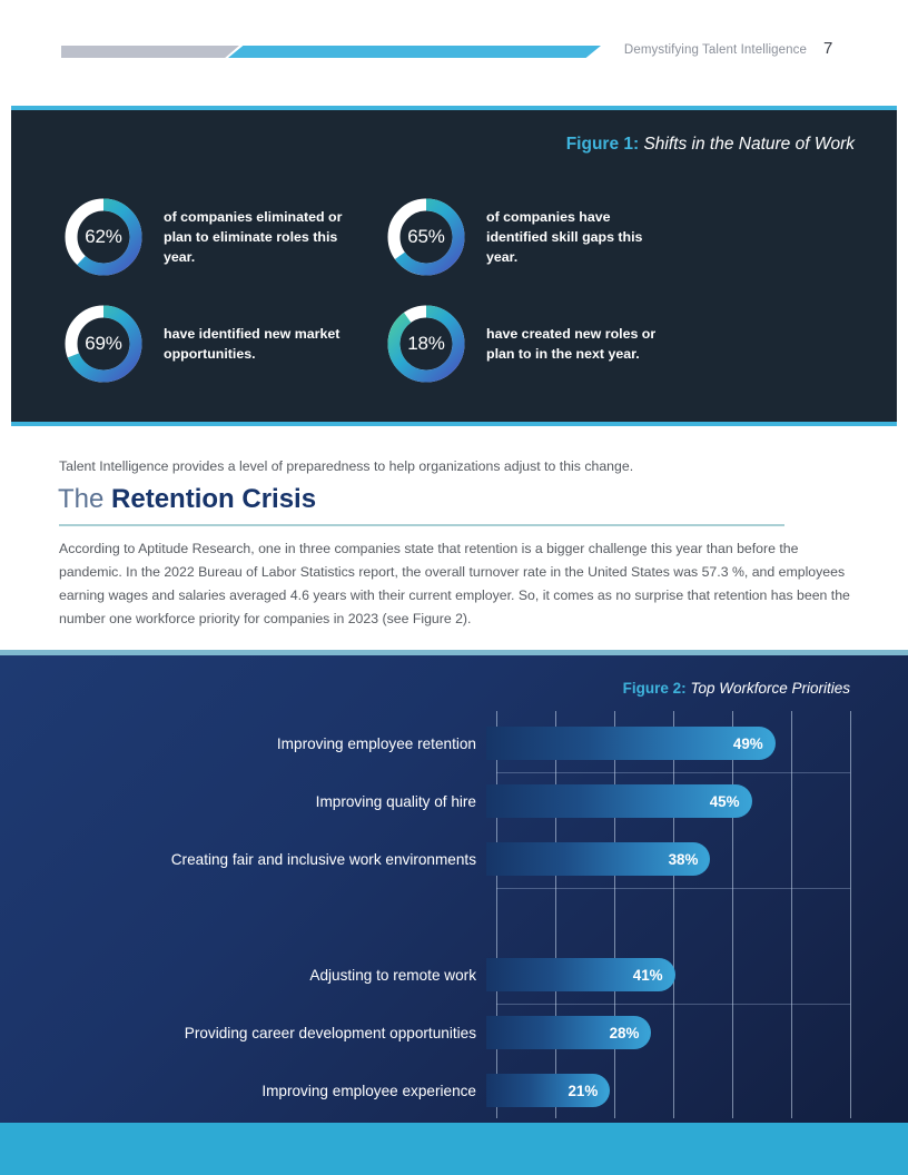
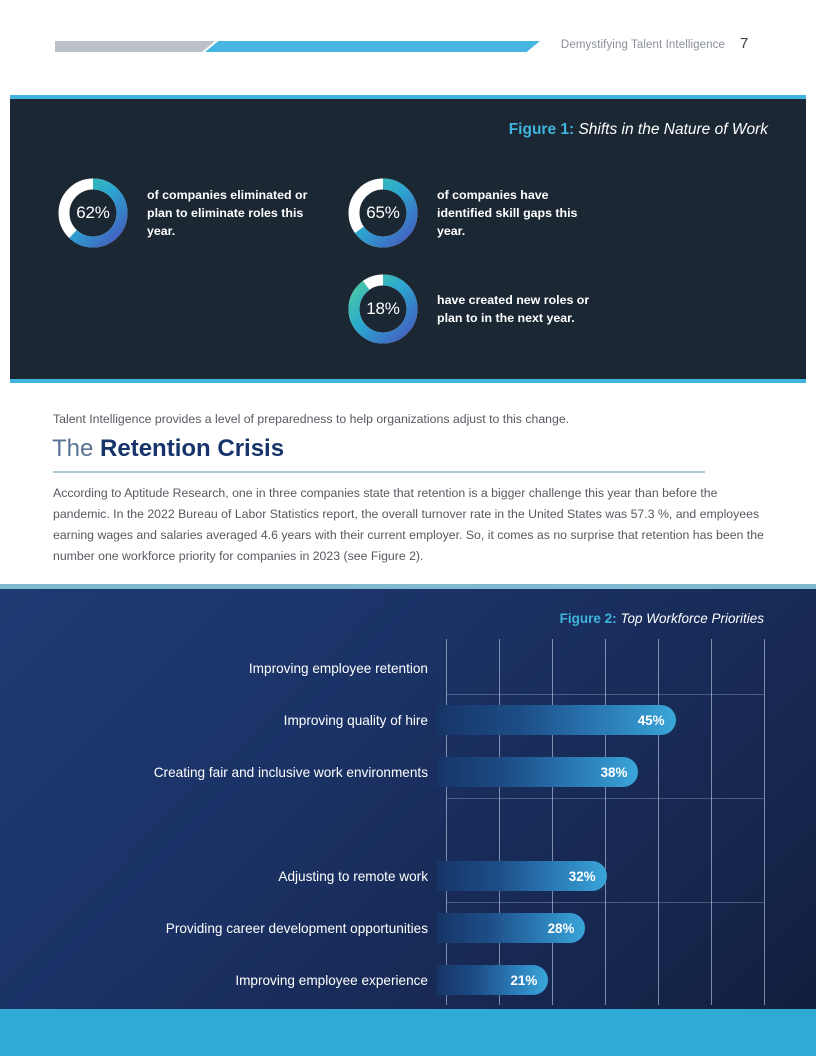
  Demystifying Talent Intelligence
  7
  Figure 1: Shifts in the Nature of Work
  62%
  of companies eliminated or plan to eliminate roles this year.
  65%
  of companies have identified skill gaps this year.
- 69%
- have identified new market opportunities.
  18%
  have created new roles or plan to in the next year.
  Talent Intelligence provides a level of preparedness to help organizations adjust to this change.
  The Retention Crisis
  According to Aptitude Research, one in three companies state that retention is a bigger challenge this year than before the pandemic. In the 2022 Bureau of Labor Statistics report, the overall turnover rate in the United States was 57.3 %, and employees earning wages and salaries averaged 4.6 years with their current employer. So, it comes as no surprise that retention has been the number one workforce priority for companies in 2023 (see Figure 2).
  Figure 2: Top Workforce Priorities
  Improving employee retention
- 49%
  Improving quality of hire
  45%
  Creating fair and inclusive work environments
  38%
  Adjusting to remote work
- 41%
+ 32%
  Providing career development opportunities
  28%
  Improving employee experience
  21%
